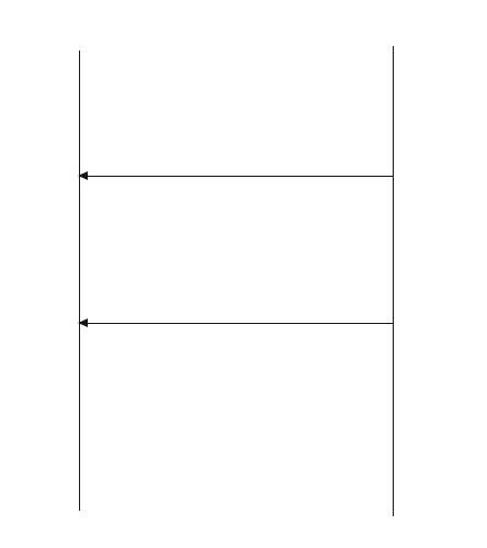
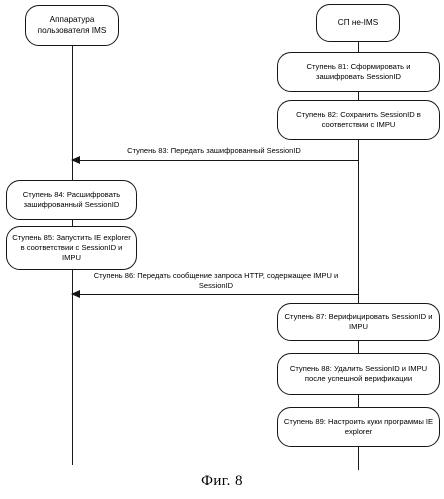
+ Аппаратура пользователя IMS
+ СП не-IMS
+ Ступень 81: Сформировать и зашифровать SessionID
+ Ступень 82: Сохранить SessionID в соответствии с IMPU
+ Ступень 83: Передать зашифрованный SessionID
+ Ступень 84: Расшифровать зашифрованный SessionID
+ Ступень 85: Запустить IE explorer в соответствии с SessionID и IMPU
+ Ступень 86: Передать сообщение запроса HTTP, содержащее IMPU и SessionID
+ Ступень 87: Верифицировать SessionID и IMPU
+ Ступень 88: Удалить SessionID и IMPU после успешной верификации
+ Ступень 89: Настроить куки программы IE explorer
+ Фиг. 8
